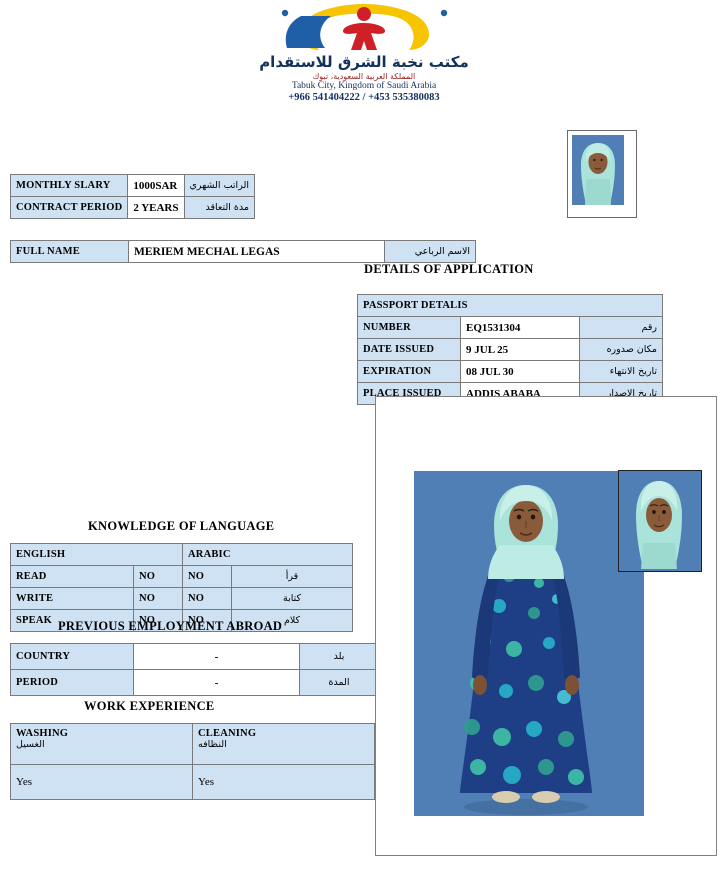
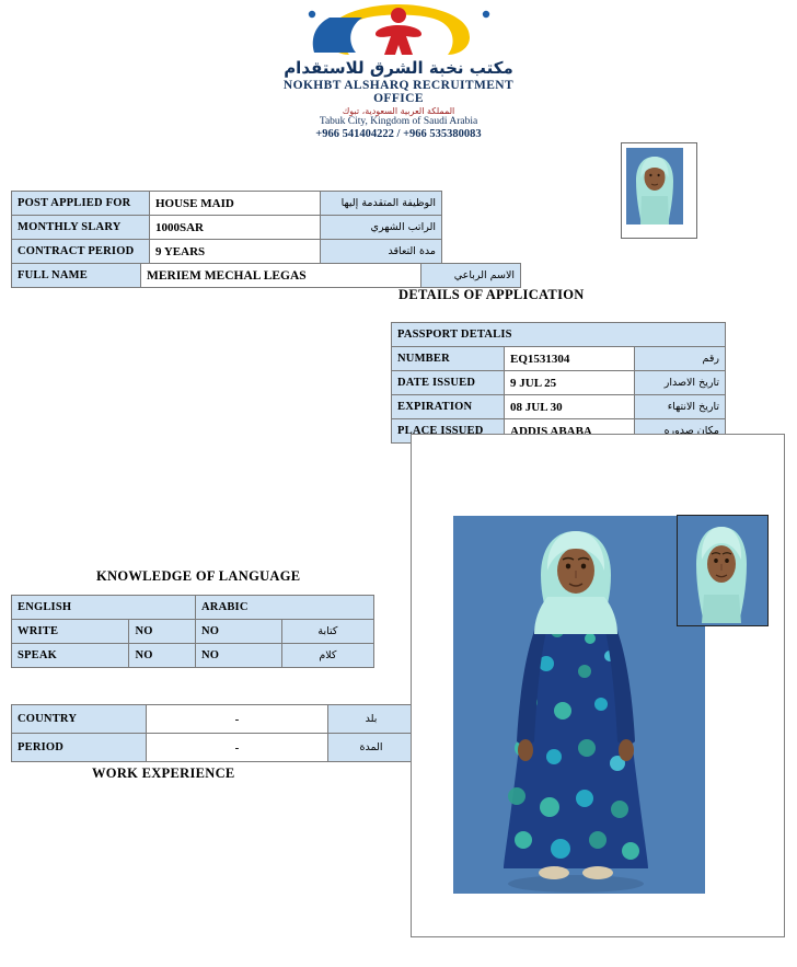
  مكتب نخبة الشرق للاستقدام
+ NOKHBT ALSHARQ RECRUITMENT OFFICE
  المملكة العربية السعودية، تبوك
  Tabuk City, Kingdom of Saudi Arabia
- +966 541404222 / +453 535380083
+ +966 541404222 / +966 535380083
+ POST APPLIED FOR	HOUSE MAID	الوظيفة المتقدمة إليها
  MONTHLY SLARY	1000SAR	الراتب الشهري
- CONTRACT PERIOD	2 YEARS	مدة التعاقد
+ CONTRACT PERIOD	9 YEARS	مدة التعاقد
  FULL NAME	MERIEM MECHAL LEGAS	الاسم الرباعي
  DETAILS OF APPLICATION
  PASSPORT DETALIS
  NUMBER	EQ1531304	رقم
- DATE ISSUED	9 JUL 25	مكان صدوره
+ DATE ISSUED	9 JUL 25	تاريخ الاصدار
  EXPIRATION	08 JUL 30	تاريخ الانتهاء
- PLACE ISSUED	ADDIS ABABA	تاريخ الاصدار
+ PLACE ISSUED	ADDIS ABABA	مكان صدوره
  KNOWLEDGE OF LANGUAGE
  ENGLISH	ARABIC
- READ	NO	NO	قرأ
  WRITE	NO	NO	كتابة
  SPEAK	NO	NO	كلام
- PREVIOUS EMPLOYMENT ABROAD
  COUNTRY	-	بلد
  PERIOD	-	المدة
  WORK EXPERIENCE
- WASHING الغسيل	CLEANING النظافه
- Yes	Yes
